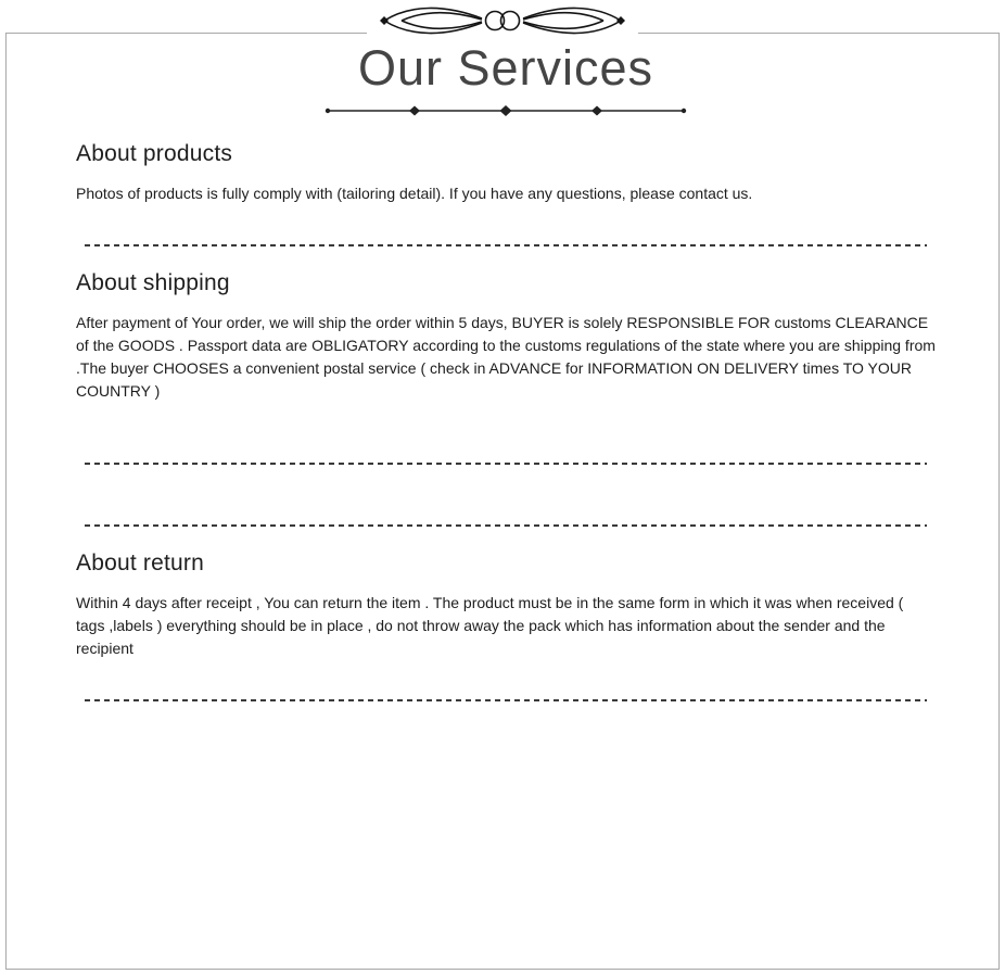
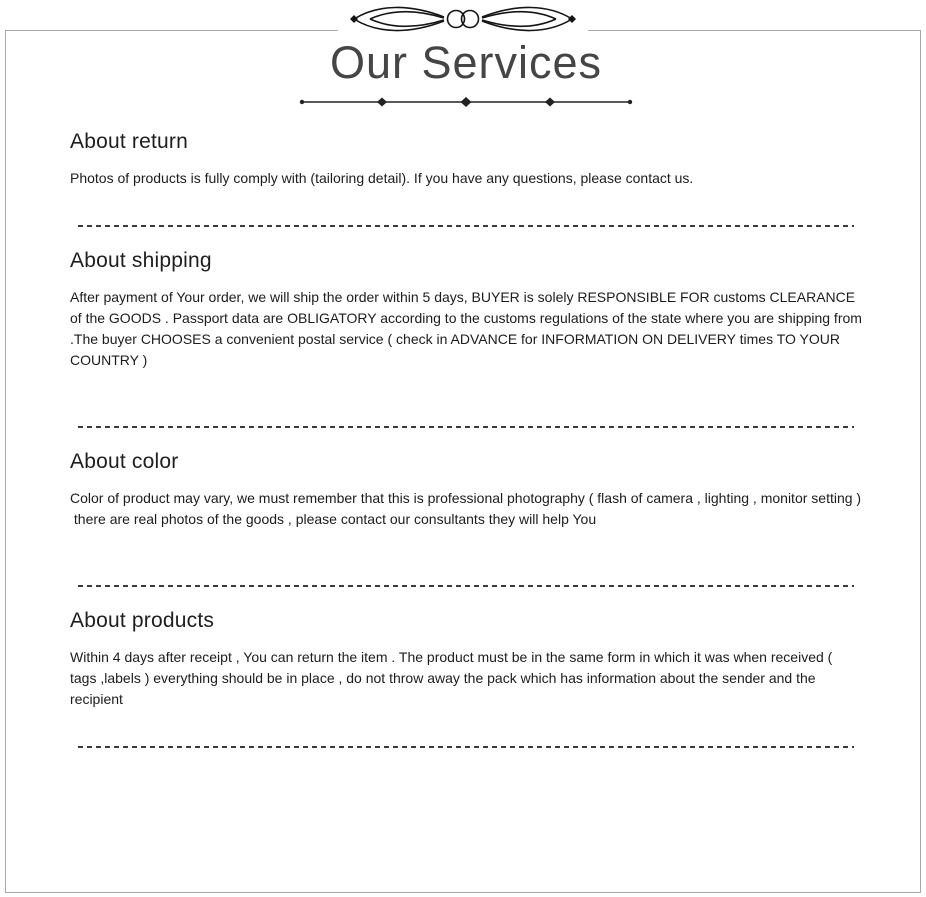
  Our Services
- About products
+ About return
  Photos of products is fully comply with (tailoring detail). If you have any questions, please contact us.
  About shipping
  After payment of Your order, we will ship the order within 5 days, BUYER is solely RESPONSIBLE FOR customs CLEARANCE of the GOODS . Passport data are OBLIGATORY according to the customs regulations of the state where you are shipping from .The buyer CHOOSES a convenient postal service ( check in ADVANCE for INFORMATION ON DELIVERY times TO YOUR COUNTRY )
+ About color
+ Color of product may vary, we must remember that this is professional photography ( flash of camera , lighting , monitor setting )
+ there are real photos of the goods , please contact our consultants they will help You
- About return
+ About products
  Within 4 days after receipt , You can return the item . The product must be in the same form in which it was when received ( tags ,labels ) everything should be in place , do not throw away the pack which has information about the sender and the recipient
